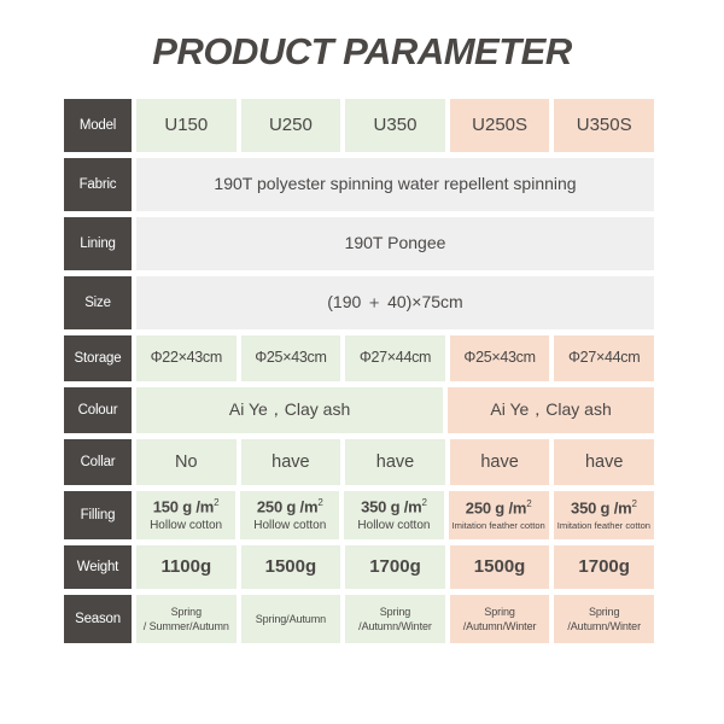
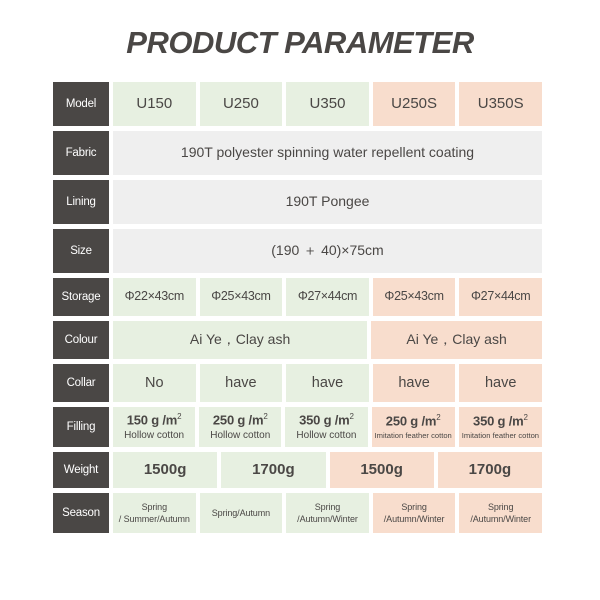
  PRODUCT PARAMETER
  Model
  U150
  U250
  U350
  U250S
  U350S
  Fabric
- 190T polyester spinning water repellent spinning
+ 190T polyester spinning water repellent coating
  Lining
  190T Pongee
  Size
  (190 ＋ 40)×75cm
  Storage
  Φ22×43cm
  Φ25×43cm
  Φ27×44cm
  Φ25×43cm
  Φ27×44cm
  Colour
  Ai Ye，Clay ash
  Ai Ye，Clay ash
  Collar
  No
  have
  have
  have
  have
  Filling
  150 g /m2
  Hollow cotton
  250 g /m2
  Hollow cotton
  350 g /m2
  Hollow cotton
  250 g /m2
  Imitation feather cotton
  350 g /m2
  Imitation feather cotton
  Weight
- 1100g
  1500g
  1700g
  1500g
  1700g
  Season
  Spring
  / Summer/Autumn
  Spring/Autumn
  Spring
  /Autumn/Winter
  Spring
  /Autumn/Winter
  Spring
  /Autumn/Winter
